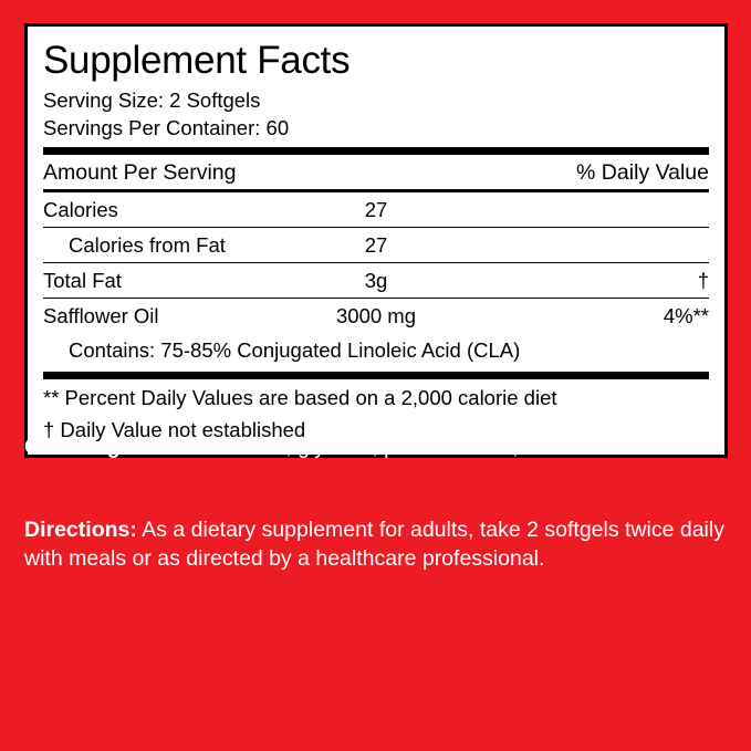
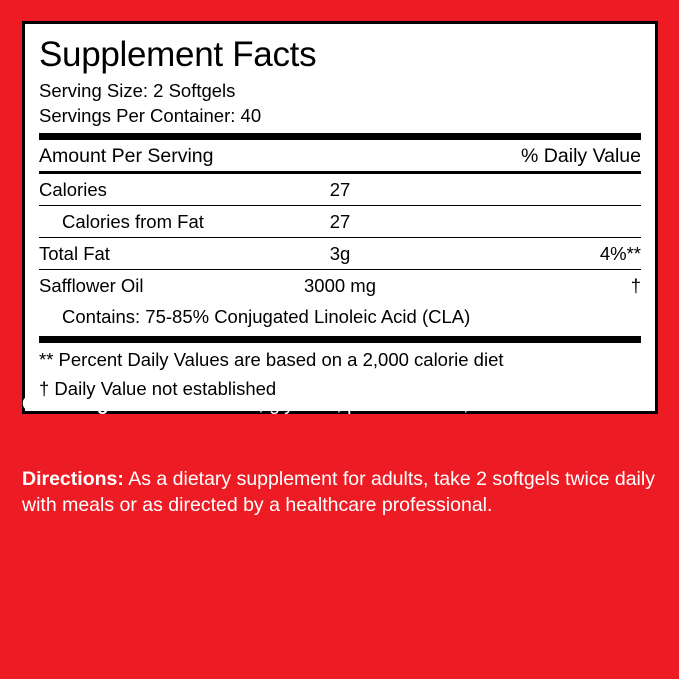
  Supplement Facts
  Serving Size: 2 Softgels
- Servings Per Container: 60
+ Servings Per Container: 40
  Amount Per Serving
  % Daily Value
  Calories
  27
  Calories from Fat
  27
  Total Fat
  3g
- †
+ 4%**
  Safflower Oil
  3000 mg
- 4%**
+ †
  Contains: 75-85% Conjugated Linoleic Acid (CLA)
  ** Percent Daily Values are based on a 2,000 calorie diet
  † Daily Value not established
  Other Ingredients: Gelatin, glycerin, purified water, caramel color.
  Directions: As a dietary supplement for adults, take 2 softgels twice daily with meals or as directed by a healthcare professional.
